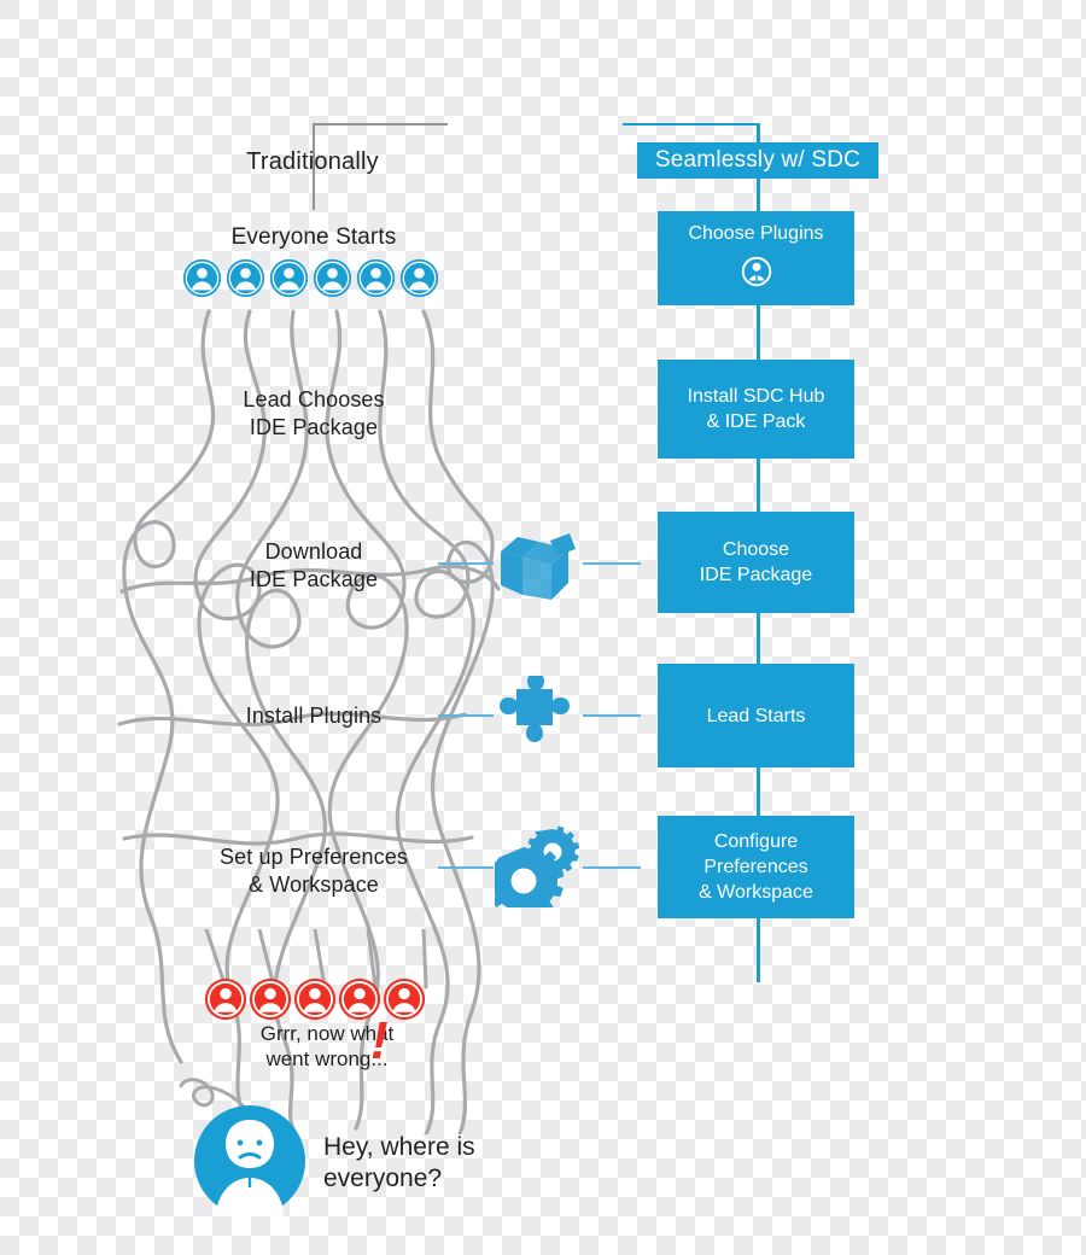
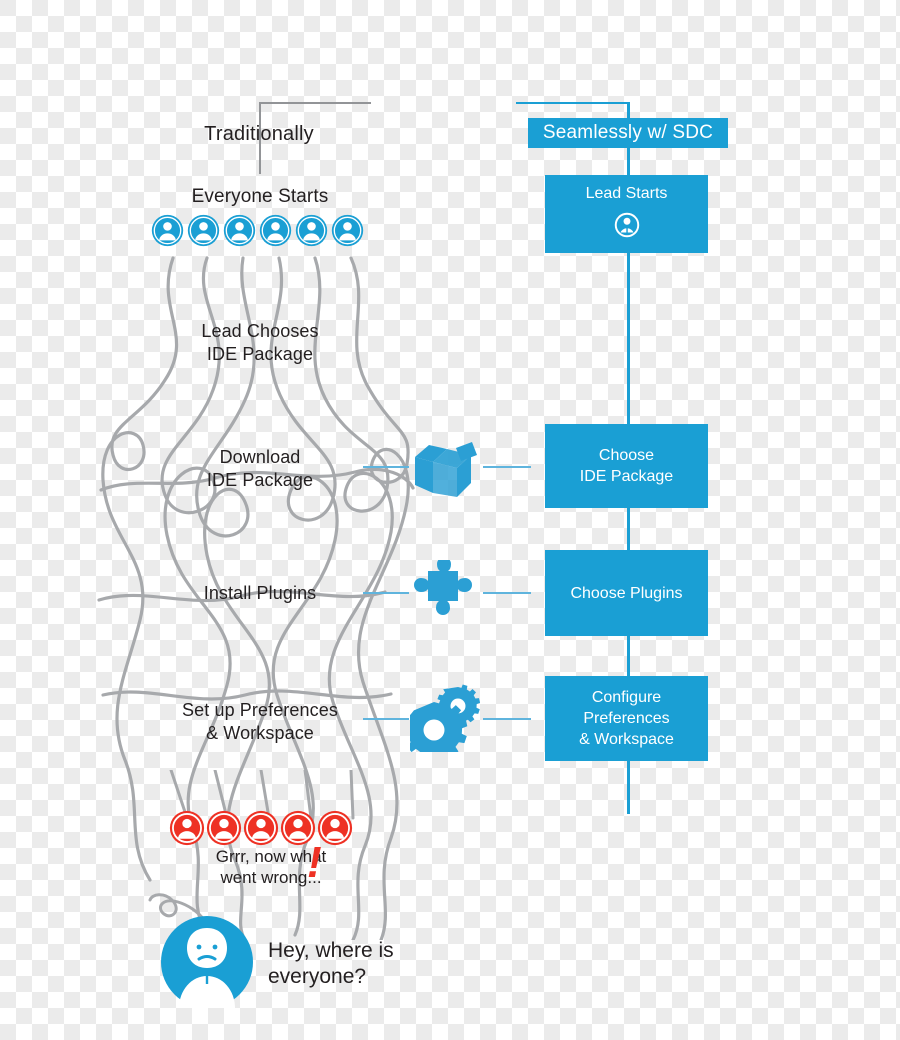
  Traditionally
  Seamlessly w/ SDC
  Everyone Starts
  Lead Chooses
  IDE Package
  Download
  IDE Package
  Install Plugins
  Set up Preferences
  & Workspace
- Choose Plugins
+ Lead Starts
- Install SDC Hub
- & IDE Pack
  Choose
  IDE Package
- Lead Starts
+ Choose Plugins
  Configure
  Preferences
  & Workspace
  Grrr, now what
  went wrong...
  !
  Hey, where is
  everyone?
